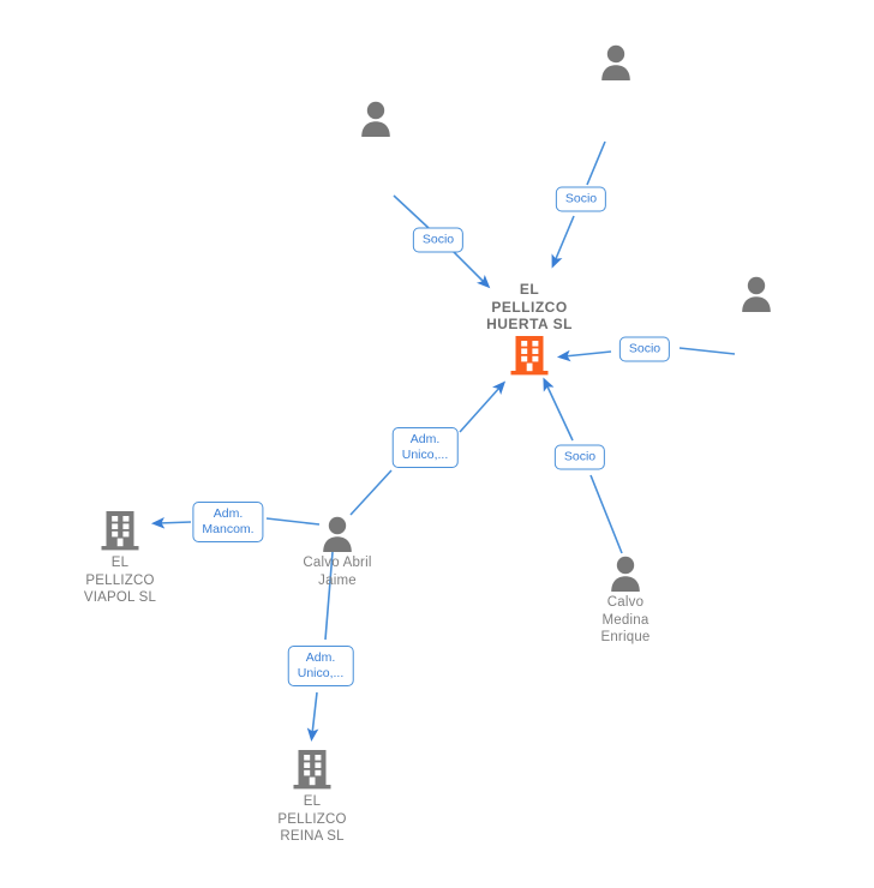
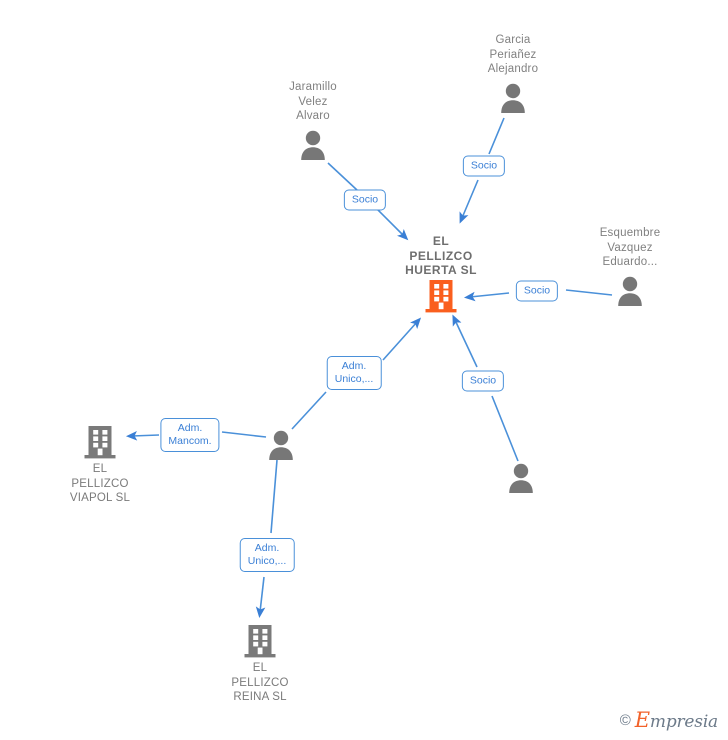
+ Jaramillo
+ Velez
+ Alvaro
+ Garcia
+ Periañez
+ Alejandro
+ Esquembre
+ Vazquez
+ Eduardo...
  EL
  PELLIZCO
  HUERTA SL
- Calvo Abril
- Jaime
- Calvo
- Medina
- Enrique
  EL
  PELLIZCO
  VIAPOL SL
  EL
  PELLIZCO
  REINA SL
  Socio
  Socio
  Socio
  Socio
  Adm.
  Unico,...
  Adm.
  Mancom.
  Adm.
  Unico,...
+ ©
+ Empresia
